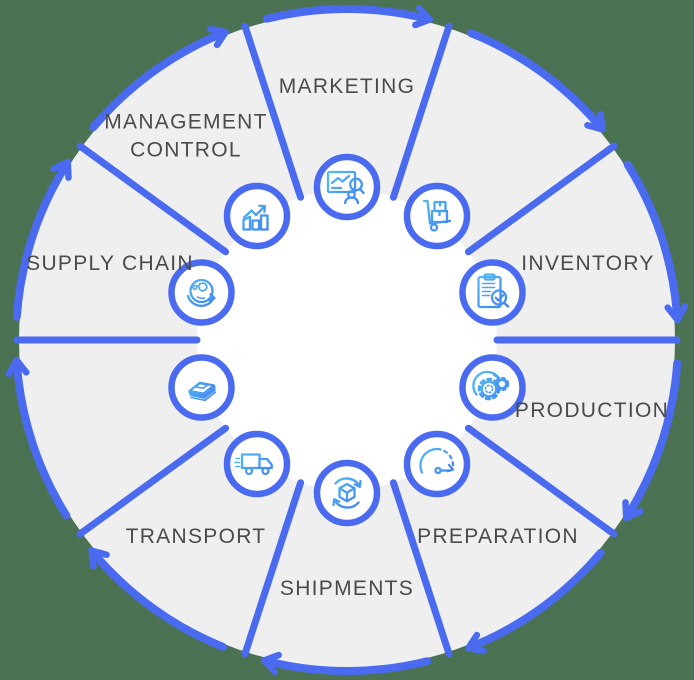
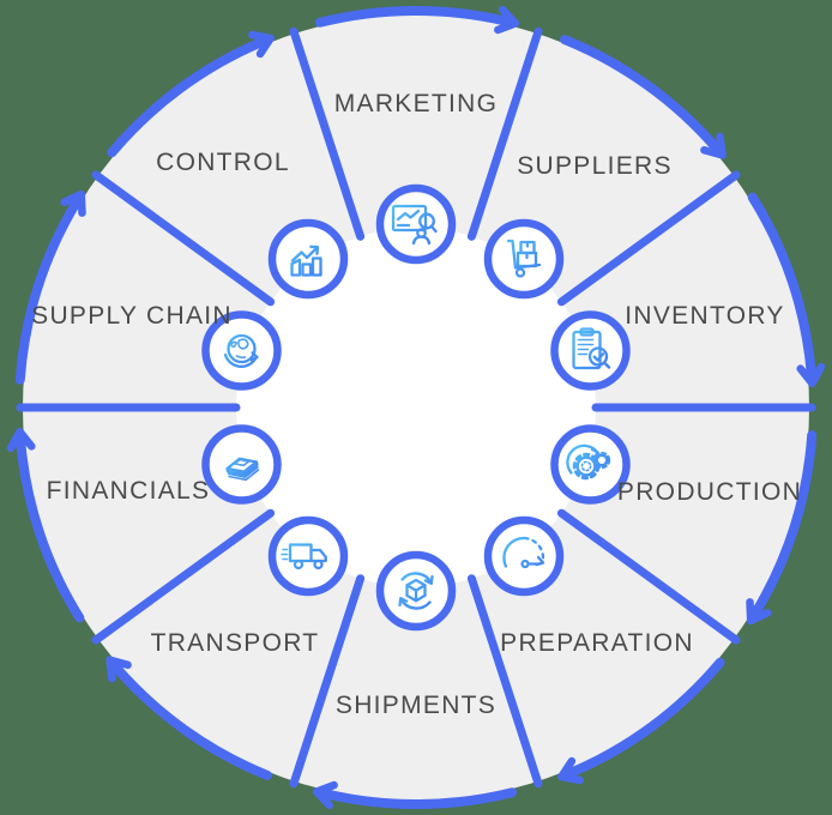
  MARKETING
+ SUPPLIERS
  INVENTORY
  PRODUCTION
  PREPARATION
  SHIPMENTS
  TRANSPORT
+ FINANCIALS
  SUPPLY CHAIN
- MANAGEMENT
  CONTROL
